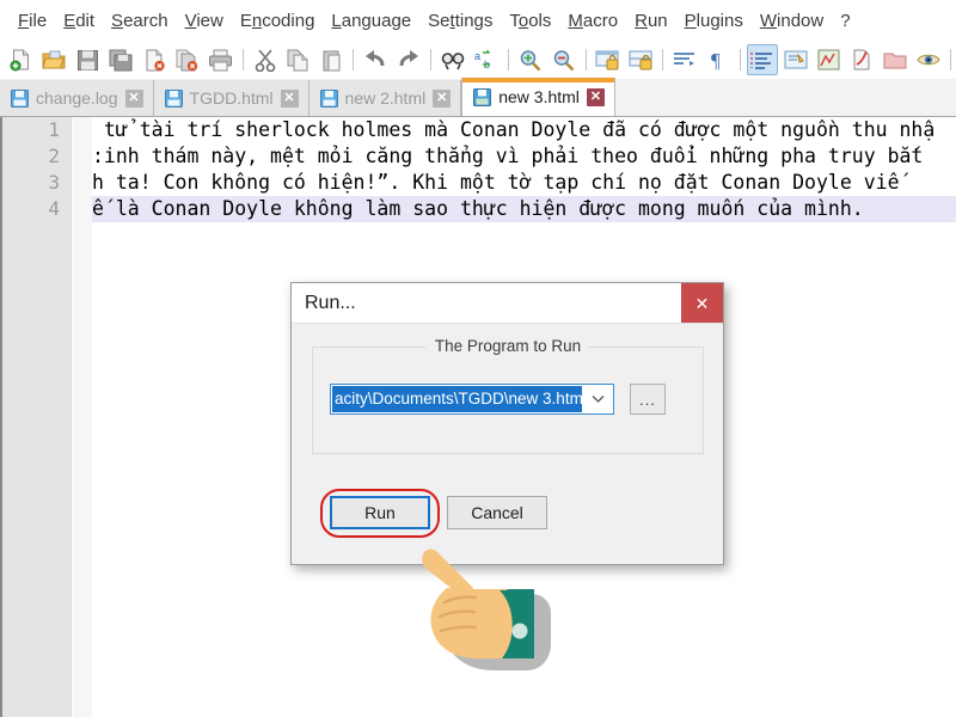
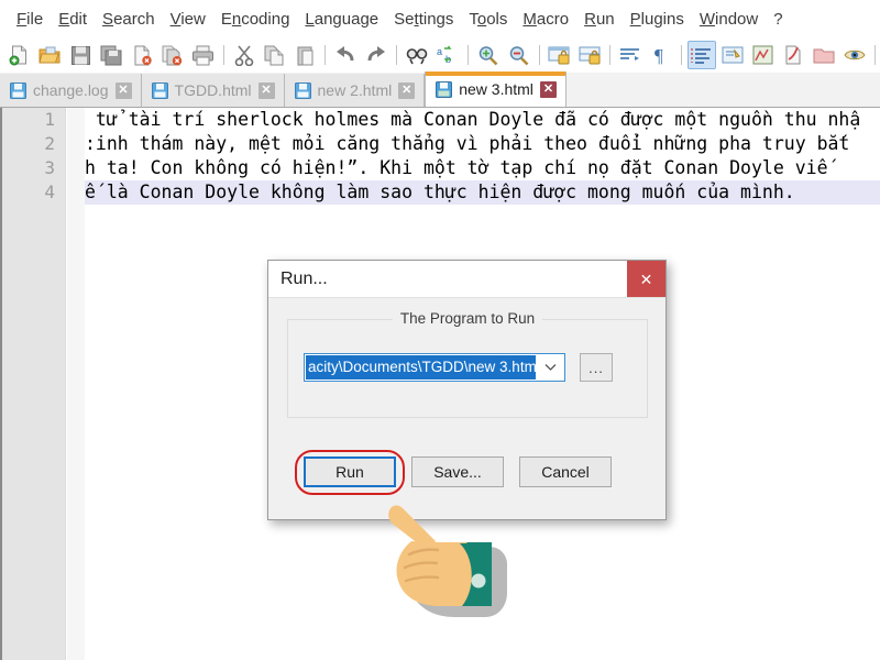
  File
  Edit
  Search
  View
  Encoding
  Language
  Settings
  Tools
  Macro
  Run
  Plugins
  Window
  ?
  a
  ¶
  change.log
  ✕
  TGDD.html
  ✕
  new 2.html
  ✕
  new 3.html
  ✕
  1
  2
  3
  4
  tử tài trí sherlock holmes mà Conan Doyle đã có được một nguồn thu nhậ
  :inh thám này, mệt mỏi căng thẳng vì phải theo đuổi những pha truy bắt
  h ta! Con không có hiện!”. Khi một tờ tạp chí nọ đặt Conan Doyle viế
  ế là Conan Doyle không làm sao thực hiện được mong muốn của mình.
  Run...
  ✕
  The Program to Run
  acity\Documents\TGDD\new 3.htm
  ...
  Run
+ Save...
  Cancel
